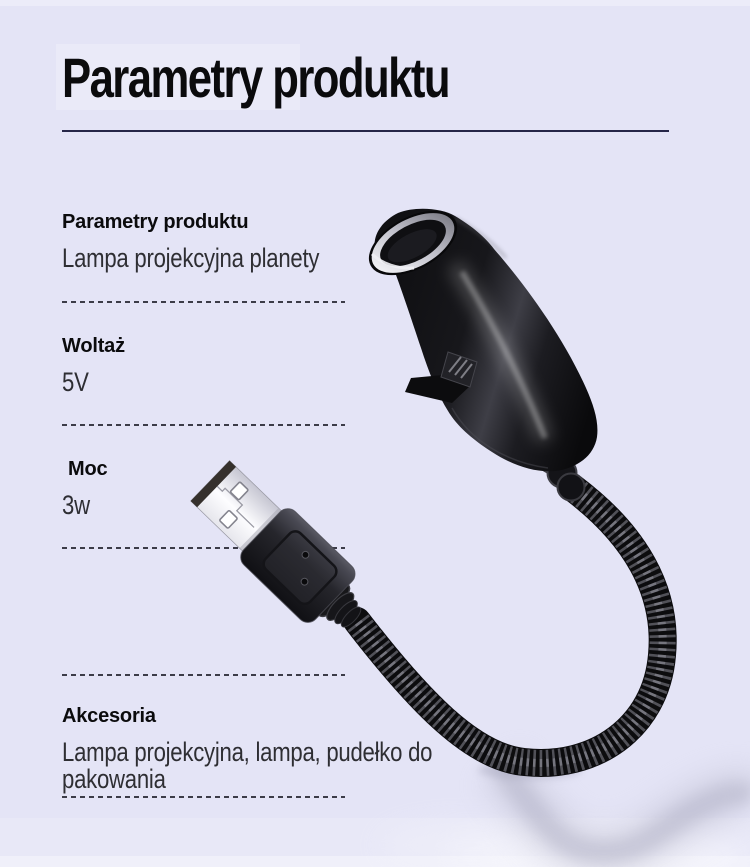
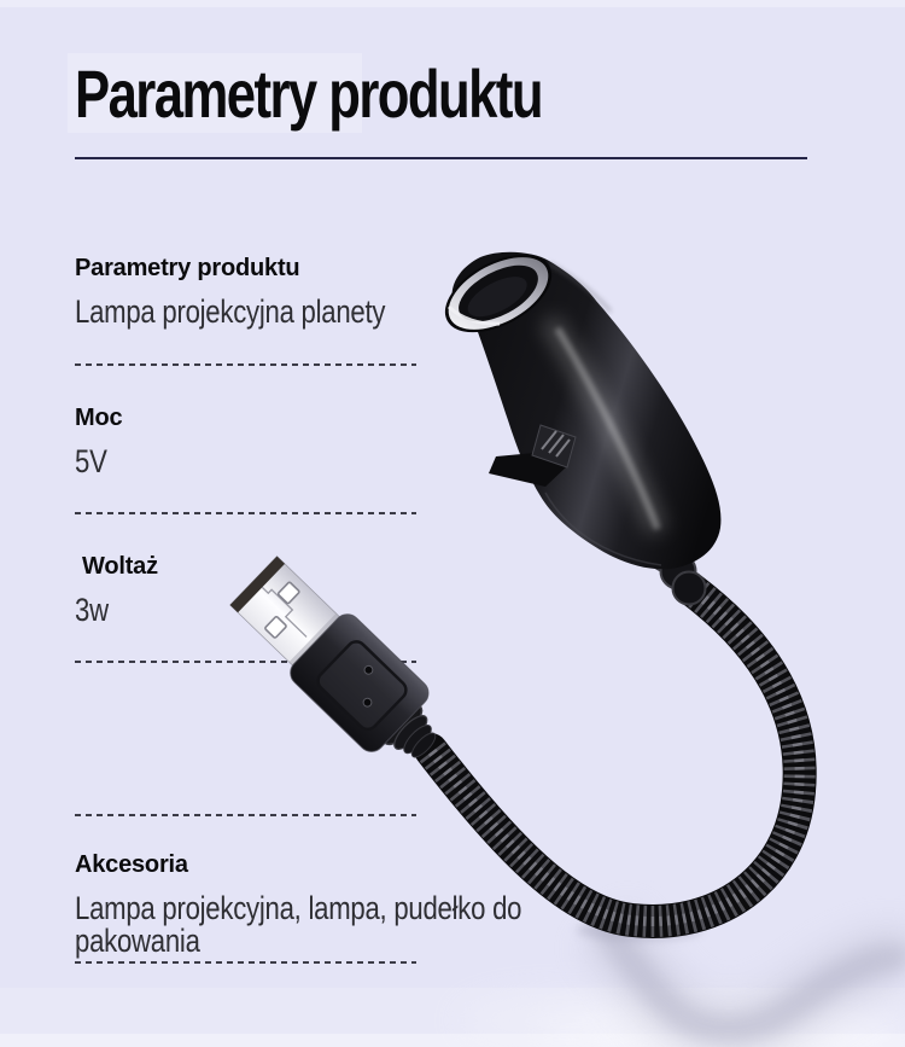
  Parametry produktu
  Parametry produktu
  Lampa projekcyjna planety
- Woltaż
+ Moc
  5V
- Moc
+ Woltaż
  3w
  Akcesoria
  Lampa projekcyjna, lampa, pudełko do pakowania
